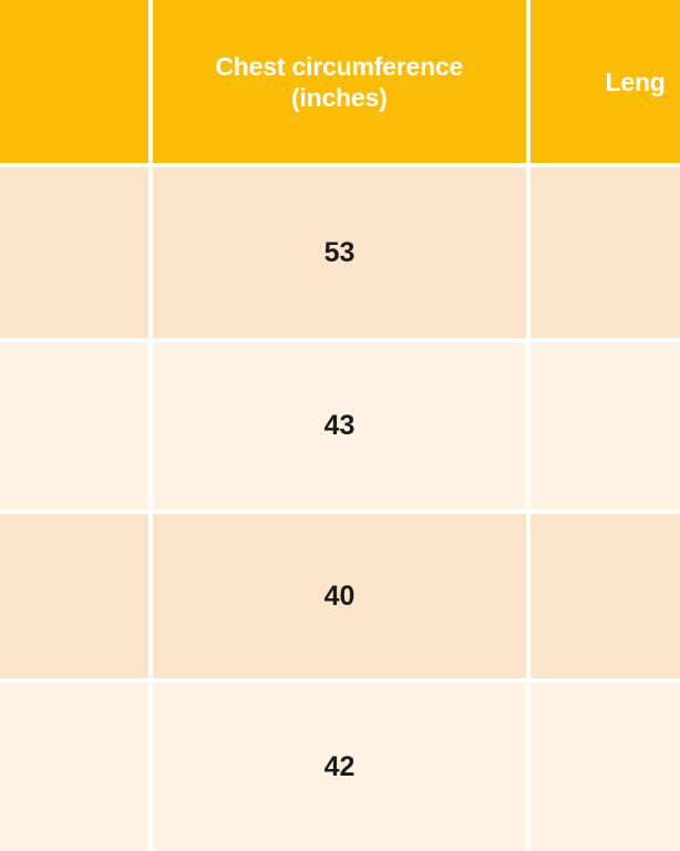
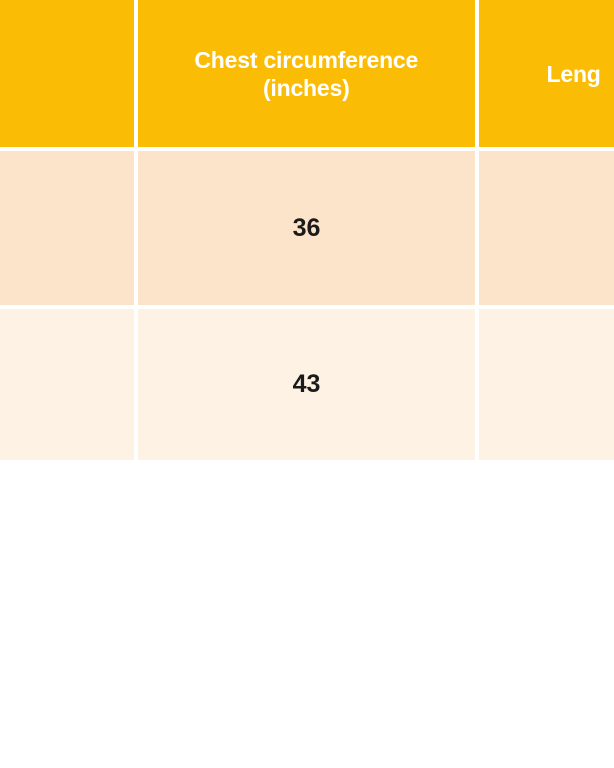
  Chest circumference
  (inches)
  Leng
- 53
+ 36
  43
- 40
- 42
